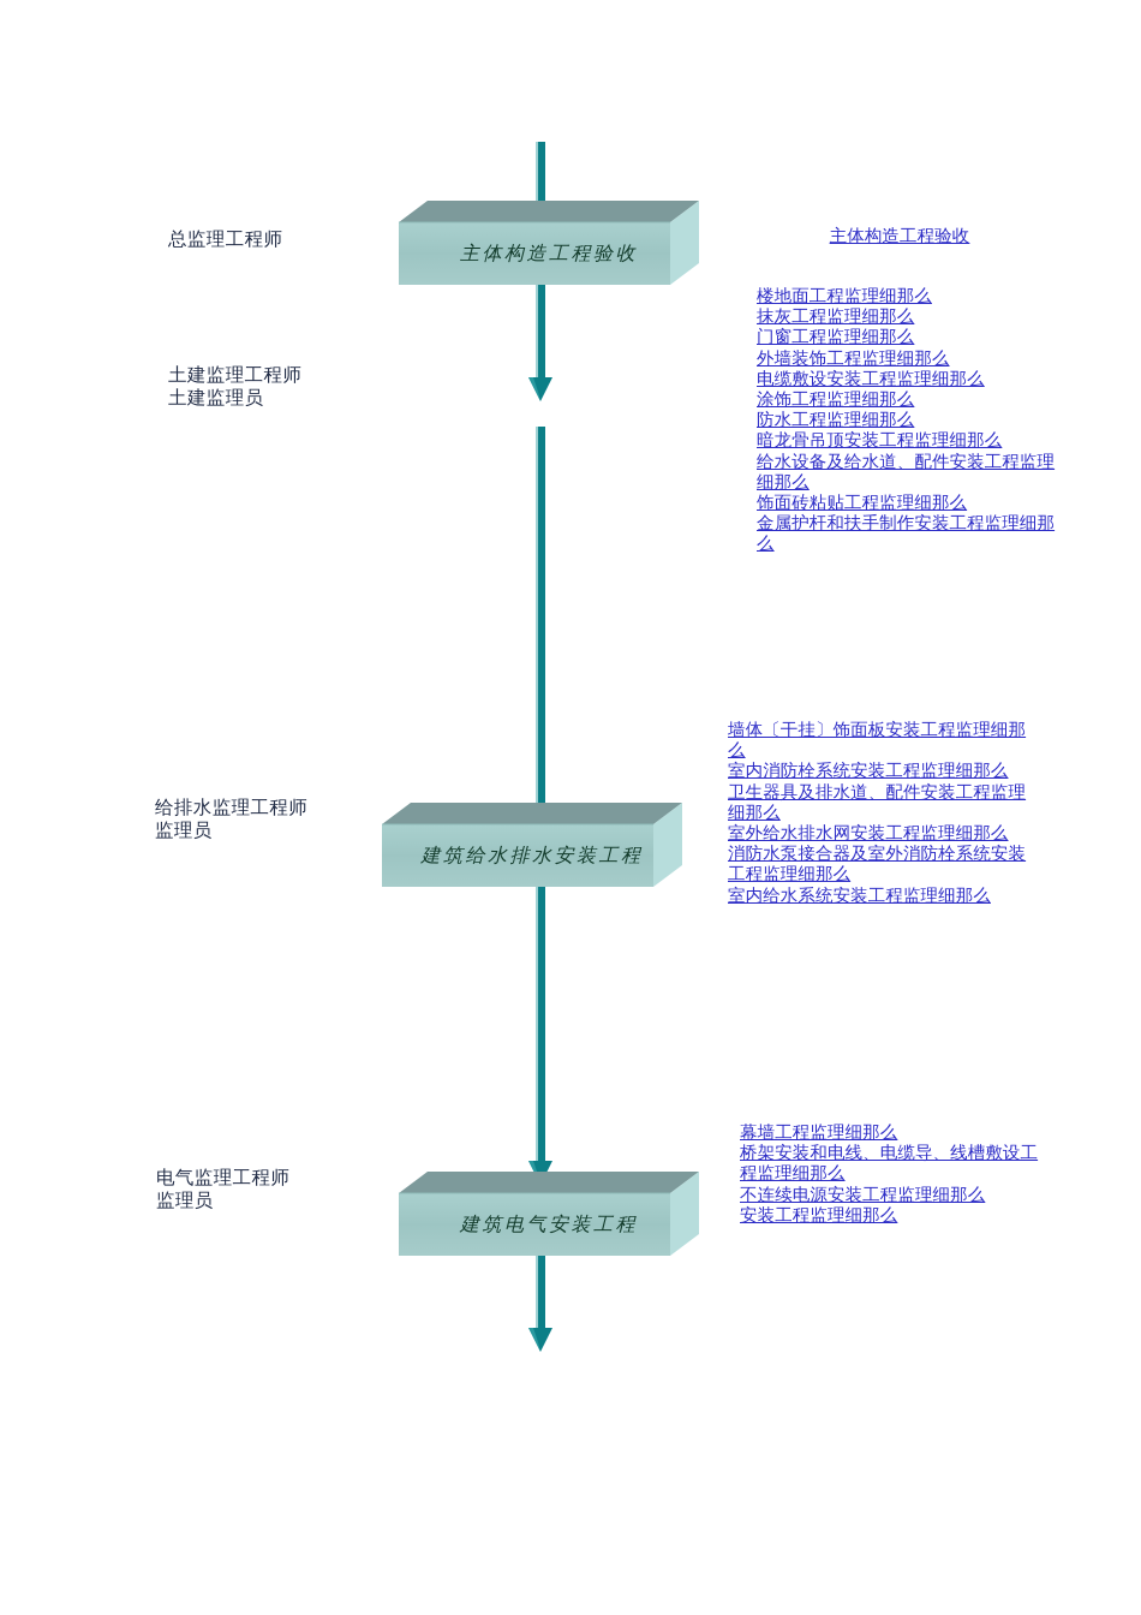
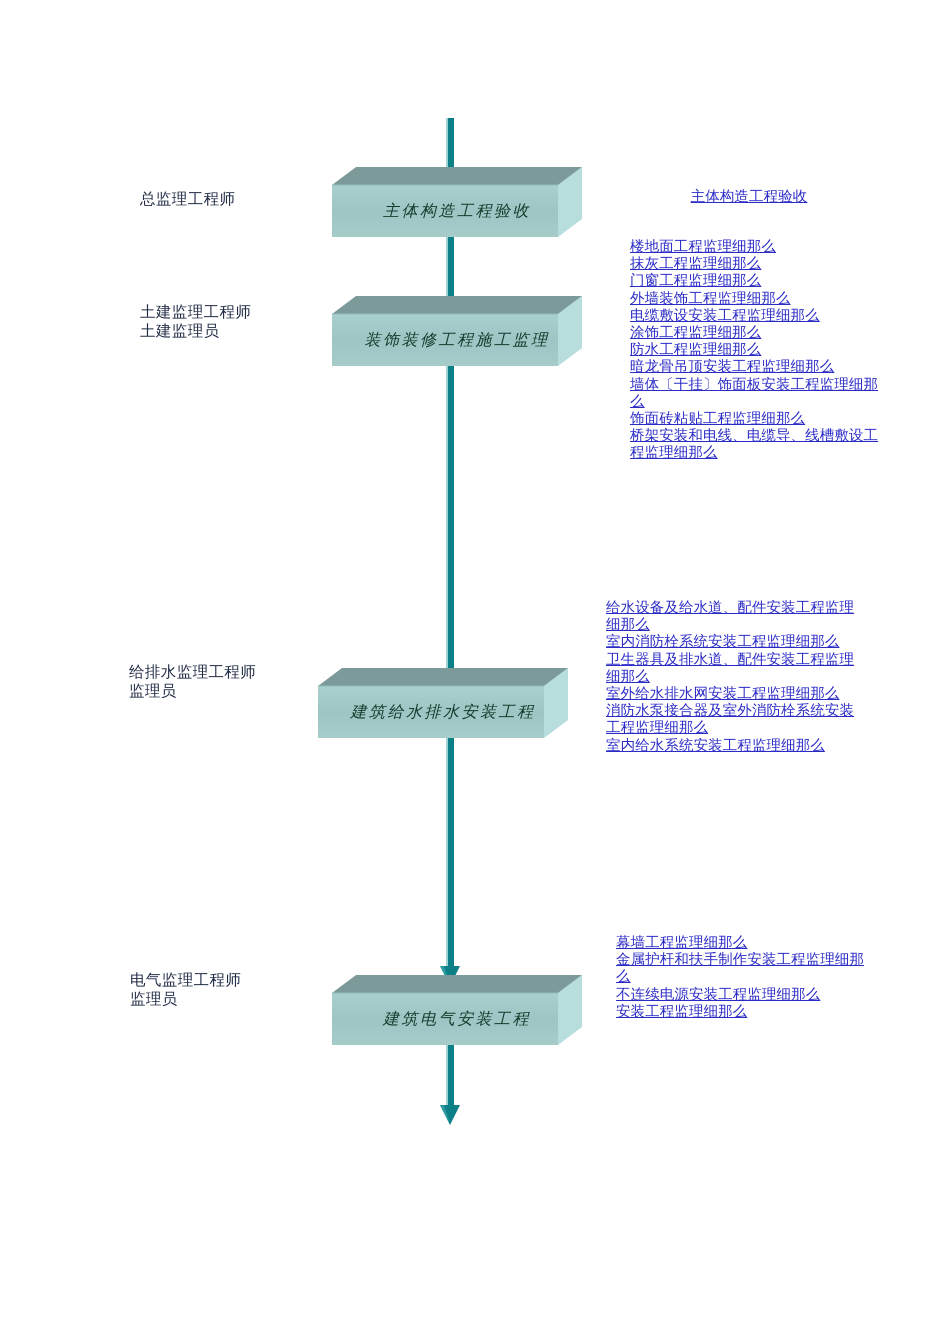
  主体构造工程验收
+ 装饰装修工程施工监理
  建筑给水排水安装工程
  建筑电气安装工程
  总监理工程师
  土建监理工程师
  土建监理员
  给排水监理工程师
  监理员
  电气监理工程师
  监理员
  主体构造工程验收
  楼地面工程监理细那么
  抹灰工程监理细那么
  门窗工程监理细那么
  外墙装饰工程监理细那么
  电缆敷设安装工程监理细那么
  涂饰工程监理细那么
  防水工程监理细那么
  暗龙骨吊顶安装工程监理细那么
- 给水设备及给水道、配件安装工程监理细那么
+ 墙体〔干挂〕饰面板安装工程监理细那么
  饰面砖粘贴工程监理细那么
- 金属护杆和扶手制作安装工程监理细那么
+ 桥架安装和电线、电缆导、线槽敷设工程监理细那么
- 墙体〔干挂〕饰面板安装工程监理细那么
+ 给水设备及给水道、配件安装工程监理细那么
  室内消防栓系统安装工程监理细那么
  卫生器具及排水道、配件安装工程监理细那么
  室外给水排水网安装工程监理细那么
  消防水泵接合器及室外消防栓系统安装工程监理细那么
  室内给水系统安装工程监理细那么
  幕墙工程监理细那么
- 桥架安装和电线、电缆导、线槽敷设工程监理细那么
+ 金属护杆和扶手制作安装工程监理细那么
  不连续电源安装工程监理细那么
  安装工程监理细那么
